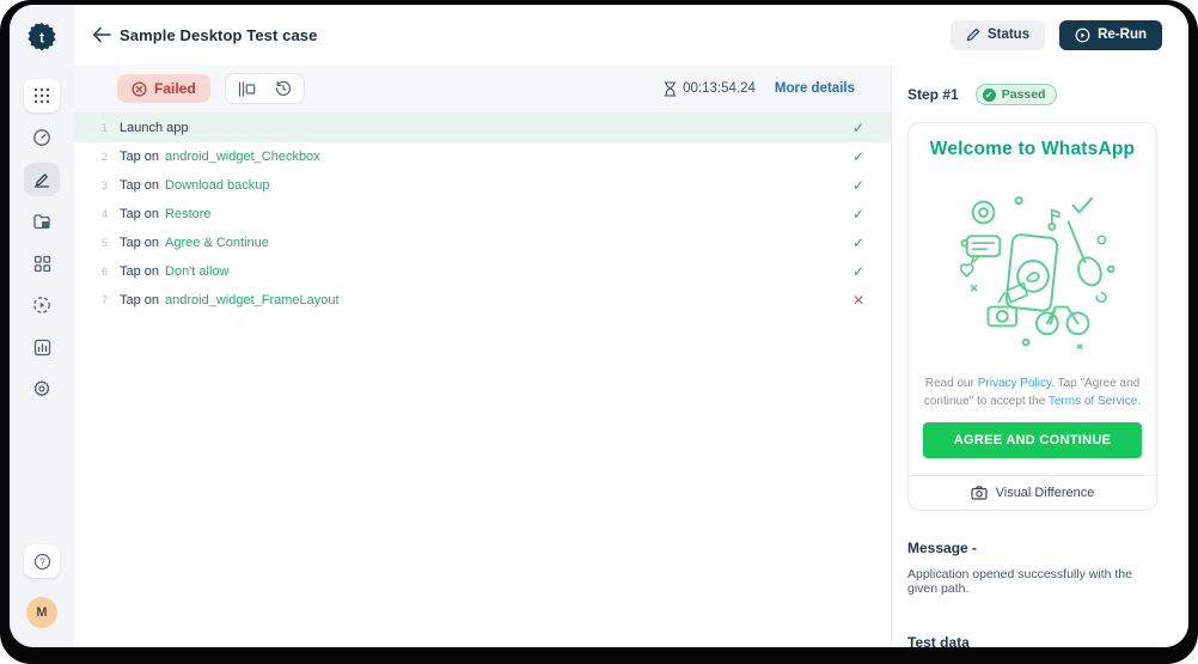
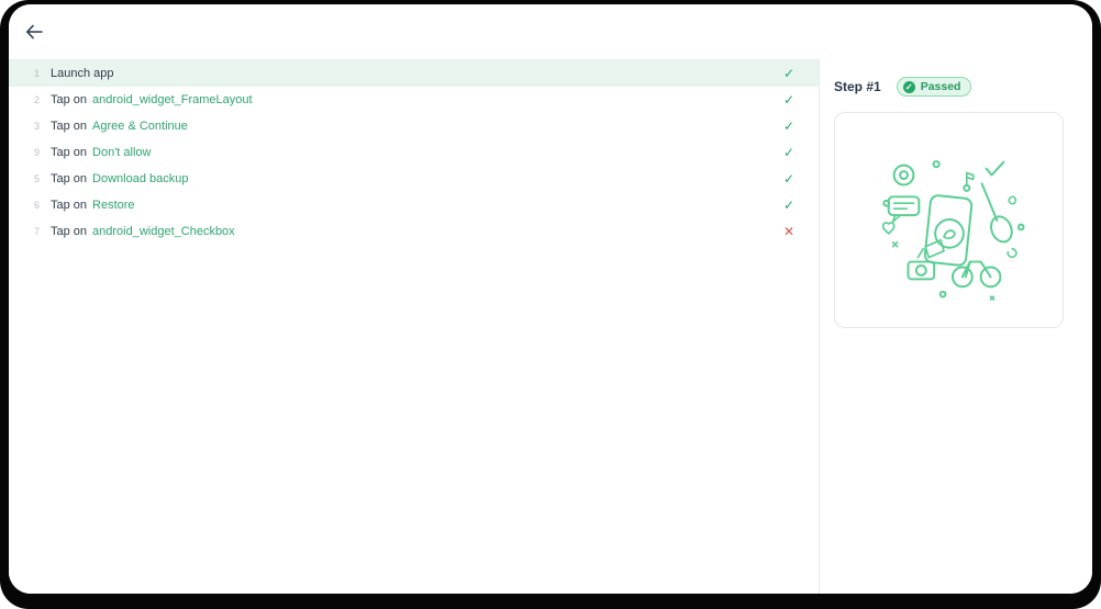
- t
- ?
- M
- Sample Desktop Test case
- Status
- Re-Run
- Failed
- 00:13:54.24
- More details
  1
  Launch app
  ✓
  2
  Tap on
- android_widget_Checkbox
+ android_widget_FrameLayout
  ✓
  3
  Tap on
- Download backup
+ Agree & Continue
  ✓
- 4
+ 9
  Tap on
- Restore
+ Don't allow
  ✓
  5
  Tap on
- Agree & Continue
+ Download backup
  ✓
  6
  Tap on
- Don't allow
+ Restore
  ✓
  7
  Tap on
- android_widget_FrameLayout
+ android_widget_Checkbox
  ✕
  Step #1
  ✓
  Passed
- Welcome to WhatsApp
- Read our Privacy Policy. Tap "Agree and continue" to accept the Terms of Service.
- AGREE AND CONTINUE
- Visual Difference
- Message -
- Application opened successfully with the given path.
- Test data
